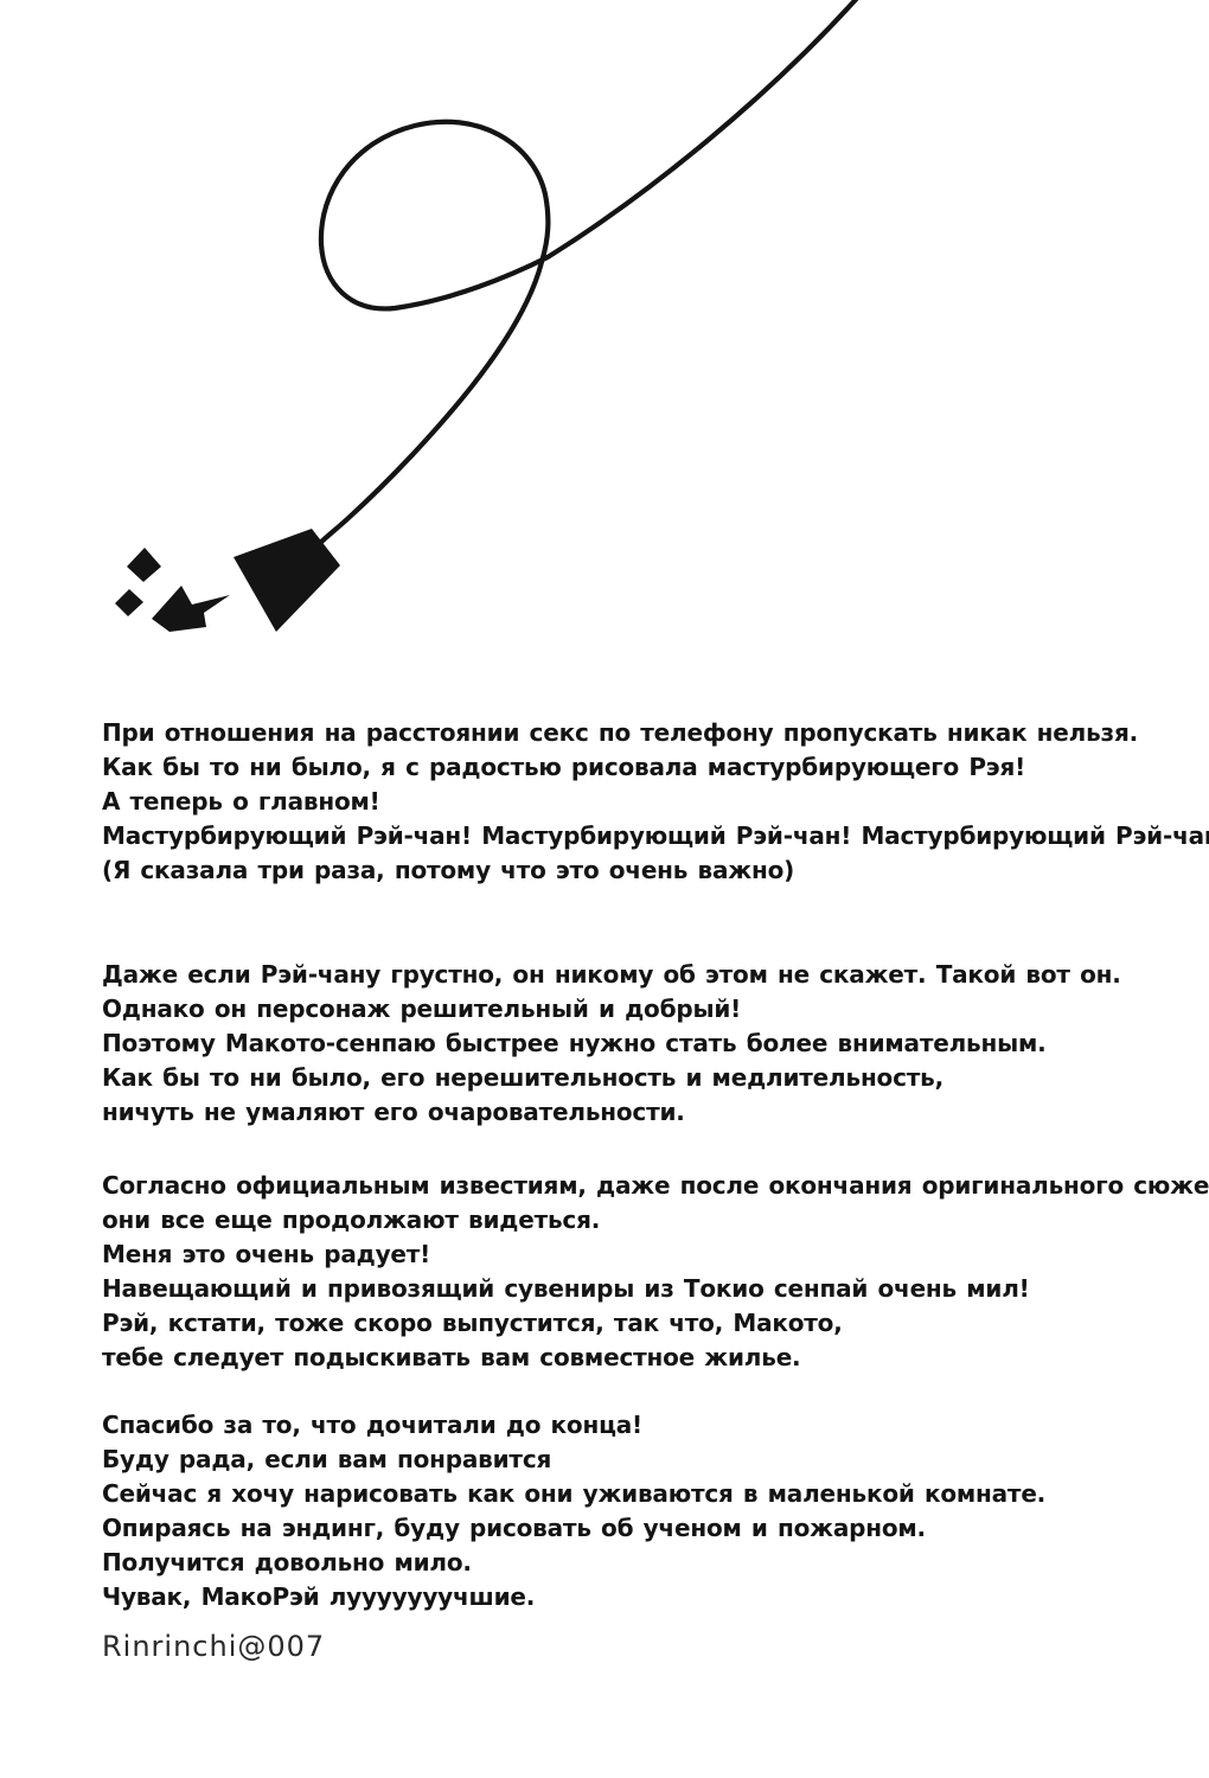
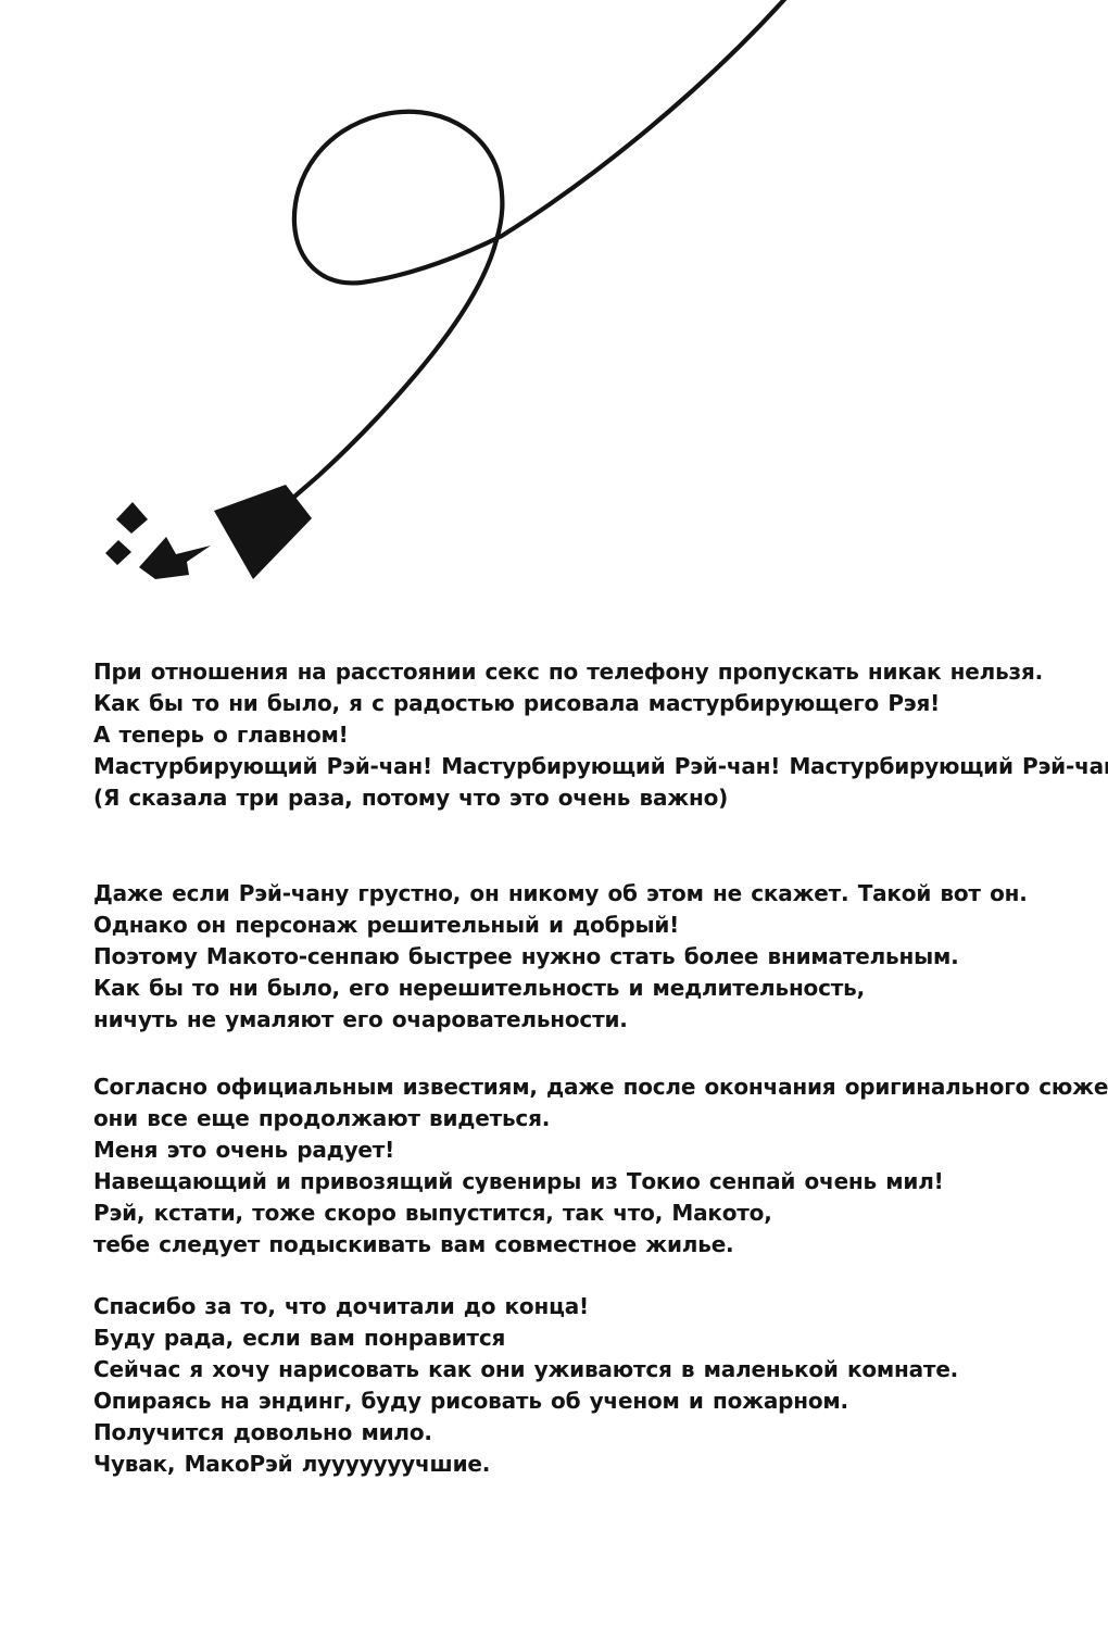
  При отношения на расстоянии секс по телефону пропускать никак нельзя.
  Как бы то ни было, я с радостью рисовала мастурбирующего Рэя!
  А теперь о главном!
  Мастурбирующий Рэй-чан! Мастурбирующий Рэй-чан! Мастурбирующий Рэй-ча
  (Я сказала три раза, потому что это очень важно)
  Даже если Рэй-чану грустно, он никому об этом не скажет. Такой вот он.
  Однако он персонаж решительный и добрый!
  Поэтому Макото-сенпаю быстрее нужно стать более внимательным.
  Как бы то ни было, его нерешительность и медлительность,
  ничуть не умаляют его очаровательности.
  Согласно официальным известиям, даже после окончания оригинального сюже
  они все еще продолжают видеться.
  Меня это очень радует!
  Навещающий и привозящий сувениры из Токио сенпай очень мил!
  Рэй, кстати, тоже скоро выпустится, так что, Макото,
  тебе следует подыскивать вам совместное жилье.
  Спасибо за то, что дочитали до конца!
  Буду рада, если вам понравится
  Сейчас я хочу нарисовать как они уживаются в маленькой комнате.
  Опираясь на эндинг, буду рисовать об ученом и пожарном.
  Получится довольно мило.
  Чувак, МакоРэй лууууууучшие.
- Rinrinchi@007
